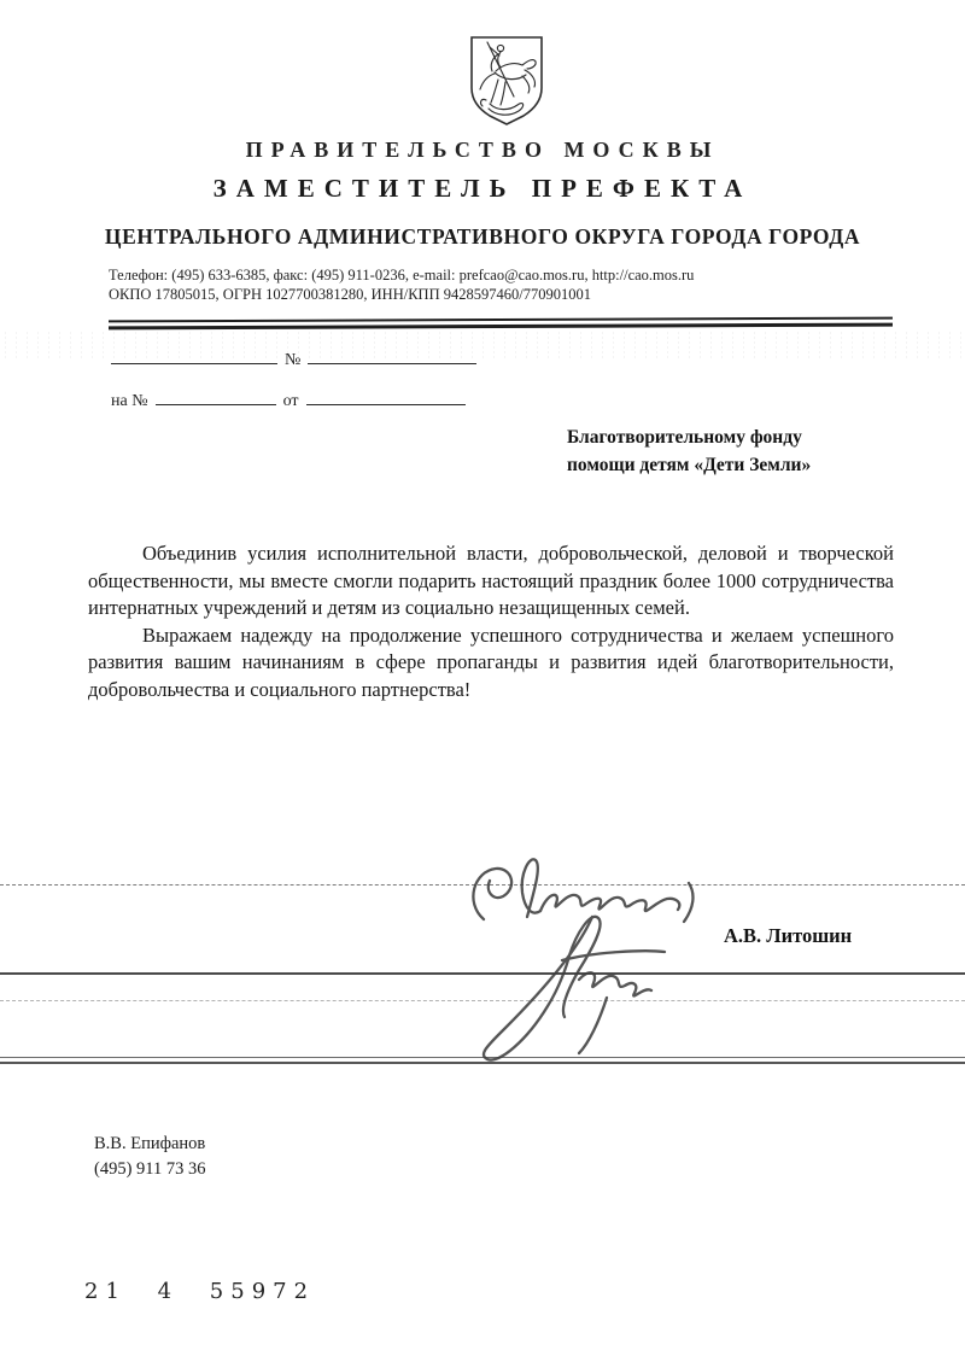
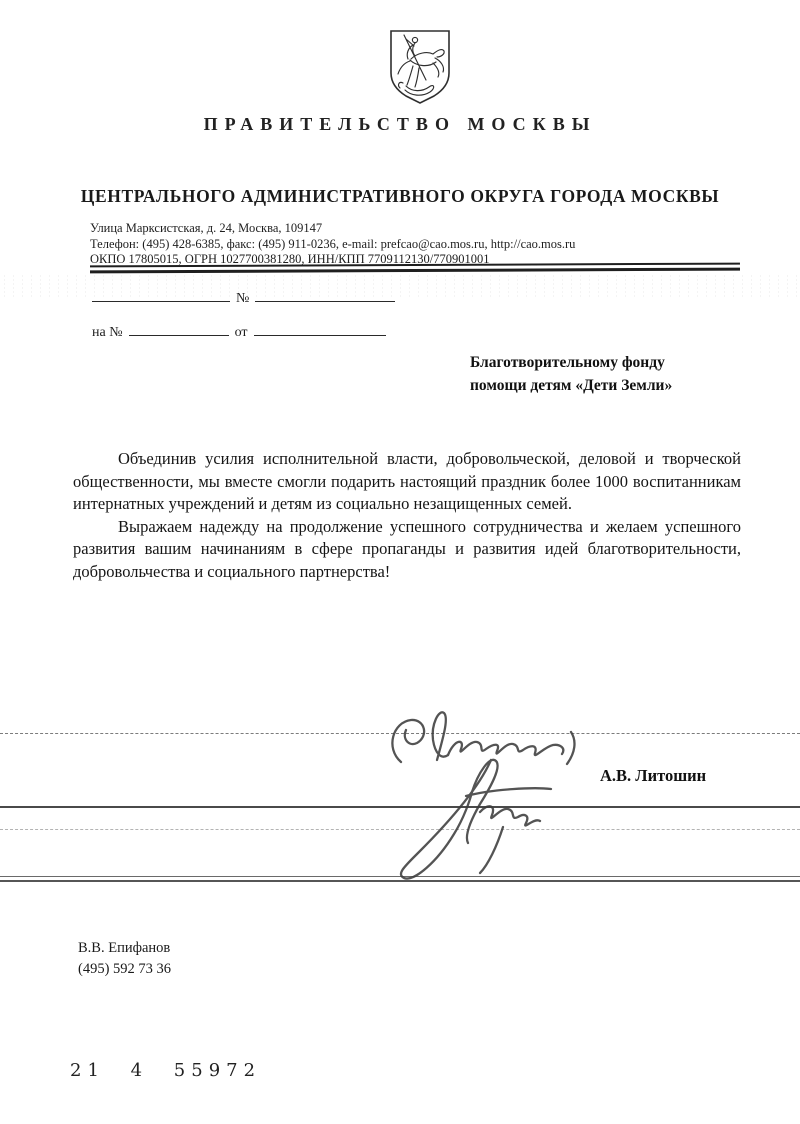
  ПРАВИТЕЛЬСТВО МОСКВЫ
- ЗАМЕСТИТЕЛЬ ПРЕФЕКТА
- ЦЕНТРАЛЬНОГО АДМИНИСТРАТИВНОГО ОКРУГА ГОРОДА ГОРОДА
+ ЦЕНТРАЛЬНОГО АДМИНИСТРАТИВНОГО ОКРУГА ГОРОДА МОСКВЫ
+ Улица Марксистская, д. 24, Москва, 109147
- Телефон: (495) 633-6385, факс: (495) 911-0236, e-mail: prefcao@cao.mos.ru, http://cao.mos.ru
+ Телефон: (495) 428-6385, факс: (495) 911-0236, e-mail: prefcao@cao.mos.ru, http://cao.mos.ru
- ОКПО 17805015, ОГРН 1027700381280, ИНН/КПП 9428597460/770901001
+ ОКПО 17805015, ОГРН 1027700381280, ИНН/КПП 7709112130/770901001
  №
  на № от
  Благотворительному фонду
  помощи детям «Дети Земли»
- Объединив усилия исполнительной власти, добровольческой, деловой и творческой общественности, мы вместе смогли подарить настоящий праздник более 1000 сотрудничества интернатных учреждений и детям из социально незащищенных семей.
+ Объединив усилия исполнительной власти, добровольческой, деловой и творческой общественности, мы вместе смогли подарить настоящий праздник более 1000 воспитанникам интернатных учреждений и детям из социально незащищенных семей.
  Выражаем надежду на продолжение успешного сотрудничества и желаем успешного развития вашим начинаниям в сфере пропаганды и развития идей благотворительности, добровольчества и социального партнерства!
  А.В. Литошин
  В.В. Епифанов
- (495) 911 73 36
+ (495) 592 73 36
  21 4 55972
